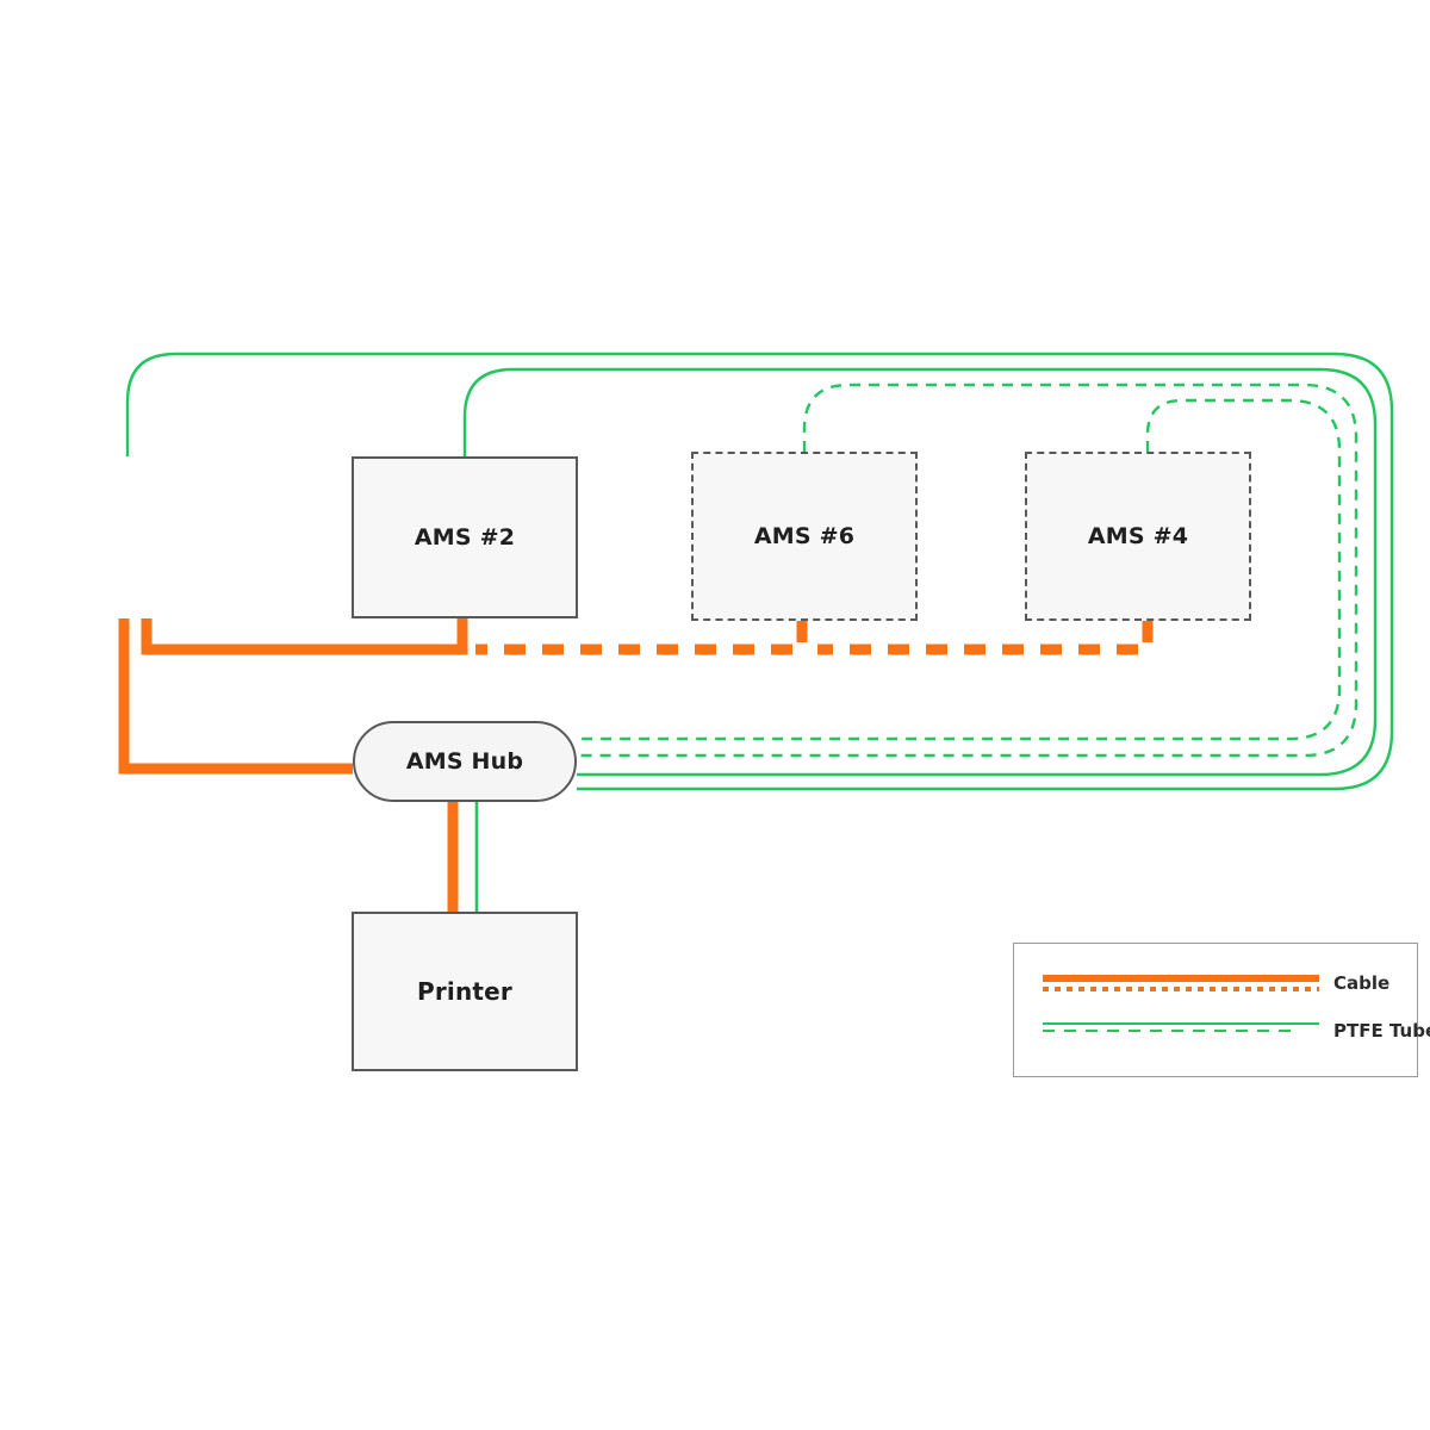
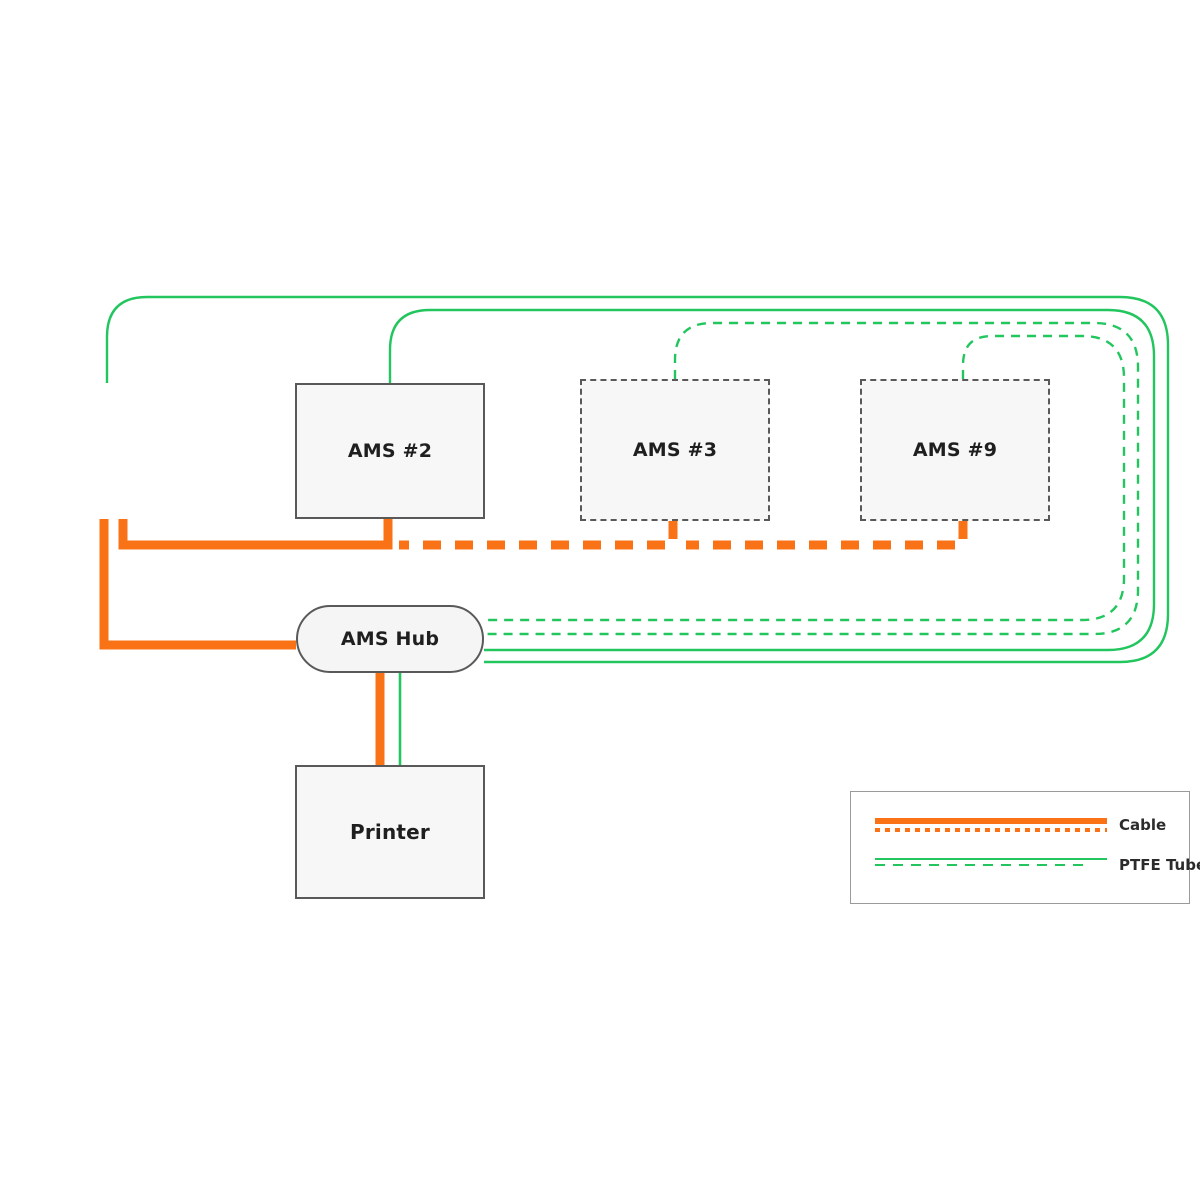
  AMS #2
- AMS #6
+ AMS #3
- AMS #4
+ AMS #9
  AMS Hub
  Printer
  Cable
  PTFE Tub
